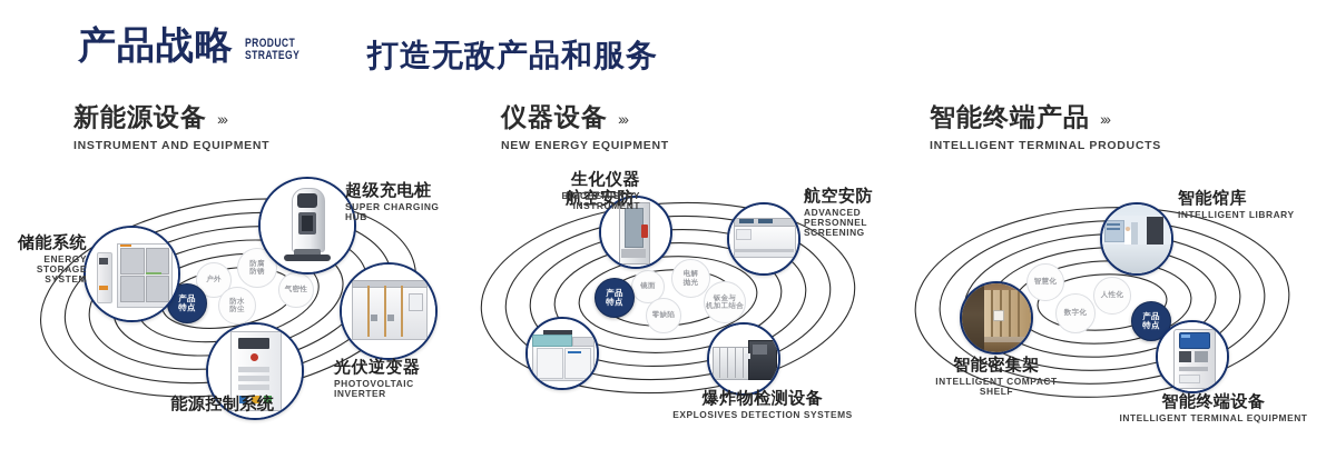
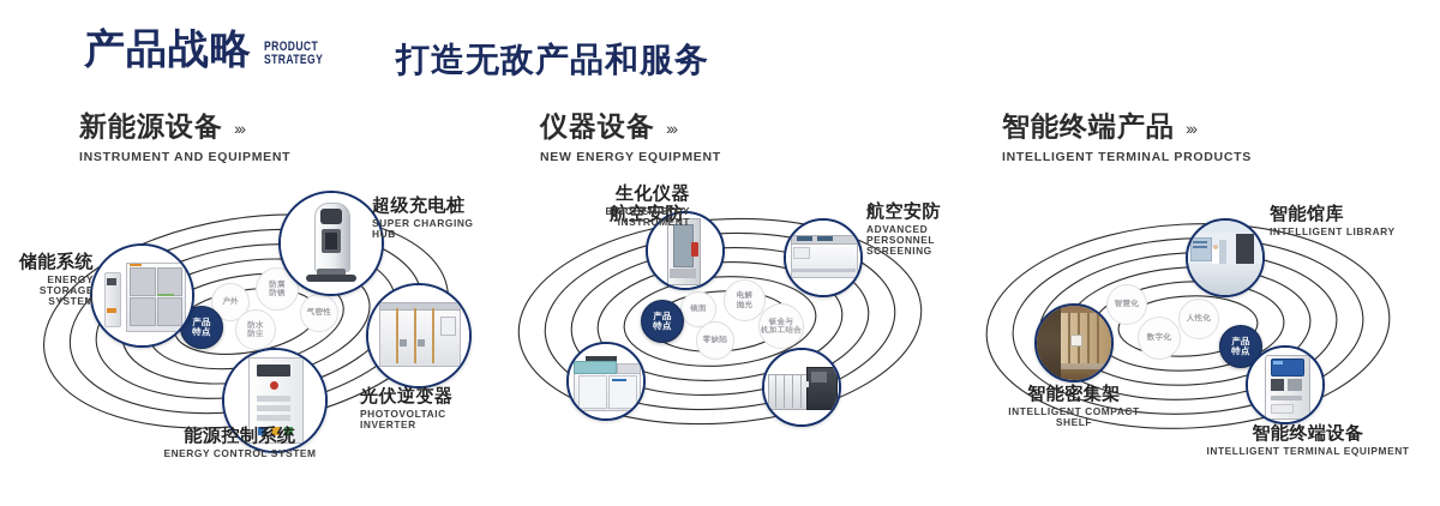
  产品战略
  PRODUCT
  STRATEGY
  打造无敌产品和服务
  新能源设备
  ›››
  INSTRUMENT AND EQUIPMENT
  仪器设备
  ›››
  NEW ENERGY EQUIPMENT
  智能终端产品
  ›››
  INTELLIGENT TERMINAL PRODUCTS
  户外
  防水
  防尘
  气密性
  产品
  特点
  储能系统
  ENERGY STORAGE
  SYSTEM
  超级充电桩
  SUPER CHARGING HUB
  光伏逆变器
  PHOTOVOLTAIC INVERTER
  能源控制系统
+ ENERGY CONTROL SYSTEM
  镜面
  电解
  抛光
  钣金与
  机加工结合
  零缺陷
  产品
  特点
  航空安防
  生化仪器
  BIOCHEMISTRY
  INSTRUMENT
  航空安防
  ADVANCED PERSONNEL
  SCREENING
- 爆炸物检测设备
- EXPLOSIVES DETECTION SYSTEMS
  智慧化
  数字化
  人性化
  产品
  特点
  智能馆库
  INTELLIGENT LIBRARY
  智能密集架
  INTELLIGENT COMPACT
  SHELF
  智能终端设备
  INTELLIGENT TERMINAL EQUIPMENT
